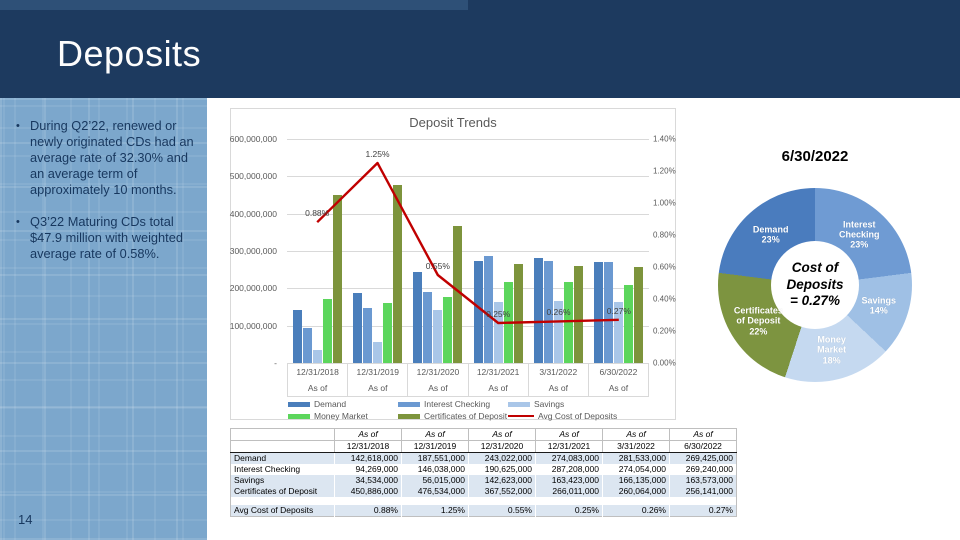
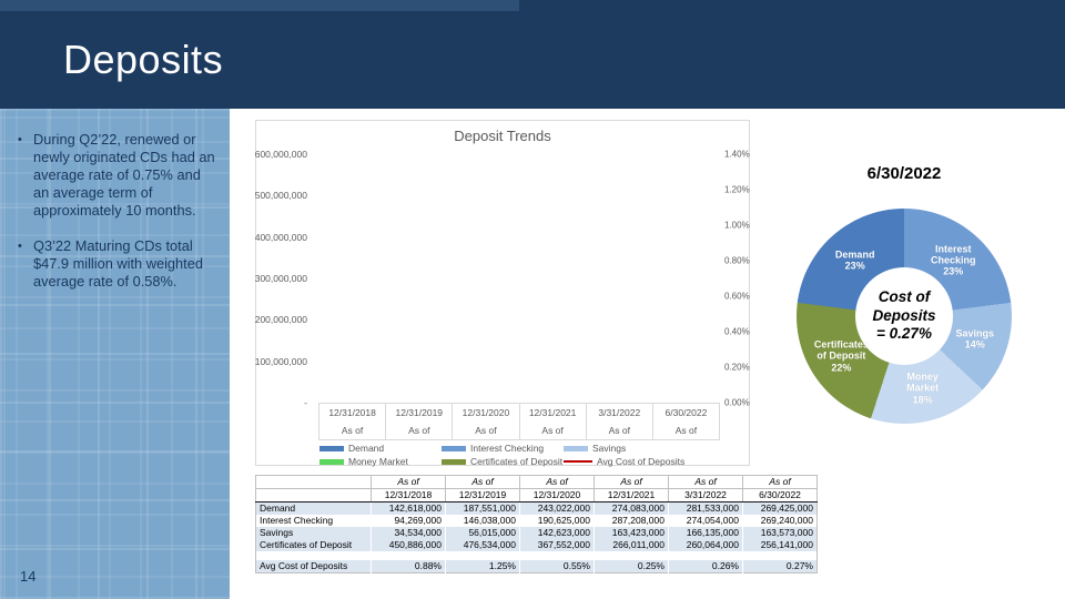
  Deposits
- During Q2’22, renewed or newly originated CDs had an average rate of 32.30% and an average term of approximately 10 months.
+ During Q2’22, renewed or newly originated CDs had an average rate of 0.75% and an average term of approximately 10 months.
  Q3’22 Maturing CDs total $47.9 million with weighted average rate of 0.58%.
  14
  Deposit Trends
  600,000,000
  500,000,000
  400,000,000
  300,000,000
  200,000,000
  100,000,000
  -
- 0.88%
- 1.25%
- 0.55%
- 0.25%
- 0.26%
- 0.27%
  1.40%
  1.20%
  1.00%
  0.80%
  0.60%
  0.40%
  0.20%
  0.00%
  12/31/2018
  As of
  12/31/2019
  As of
  12/31/2020
  As of
  12/31/2021
  As of
  3/31/2022
  As of
  6/30/2022
  As of
  Demand
  Interest Checking
  Savings
  Money Market
  Certificates of Deposit
  Avg Cost of Deposits
  6/30/2022
  Cost of
  Deposits
  = 0.27%
  Interest
  Checking
  23%
  Savings
  14%
  Money
  Market
  18%
  Certificates
  of Deposit
  22%
  Demand
  23%
  	As of	As of	As of	As of	As of	As of
  	12/31/2018	12/31/2019	12/31/2020	12/31/2021	3/31/2022	6/30/2022
  Demand	142,618,000	187,551,000	243,022,000	274,083,000	281,533,000	269,425,000
  Interest Checking	94,269,000	146,038,000	190,625,000	287,208,000	274,054,000	269,240,000
  Savings	34,534,000	56,015,000	142,623,000	163,423,000	166,135,000	163,573,000
  Certificates of Deposit	450,886,000	476,534,000	367,552,000	266,011,000	260,064,000	256,141,000
  Avg Cost of Deposits	0.88%	1.25%	0.55%	0.25%	0.26%	0.27%
